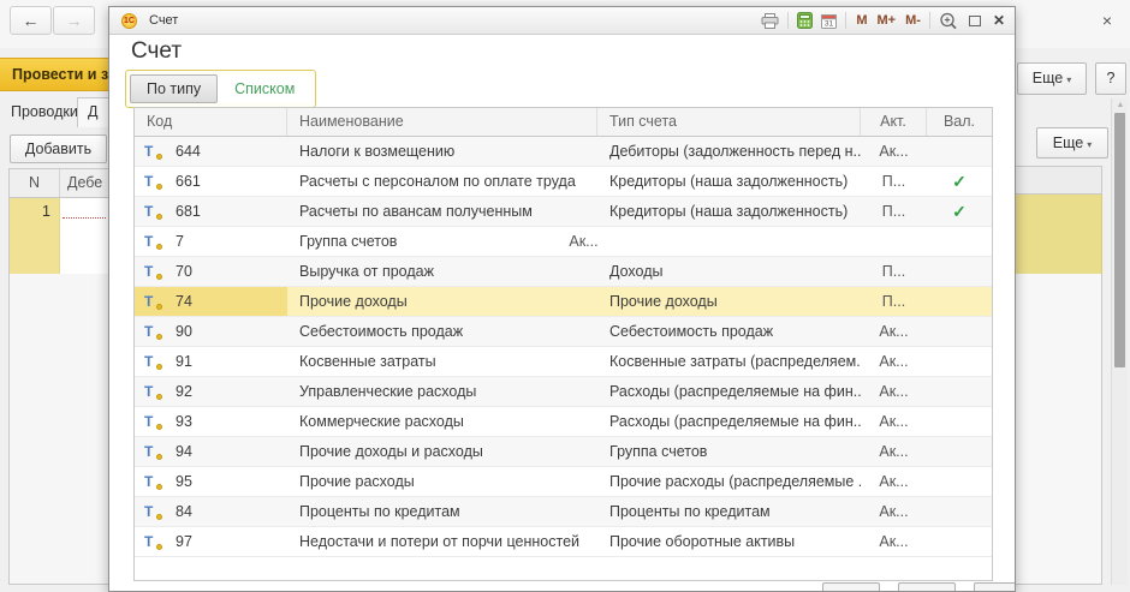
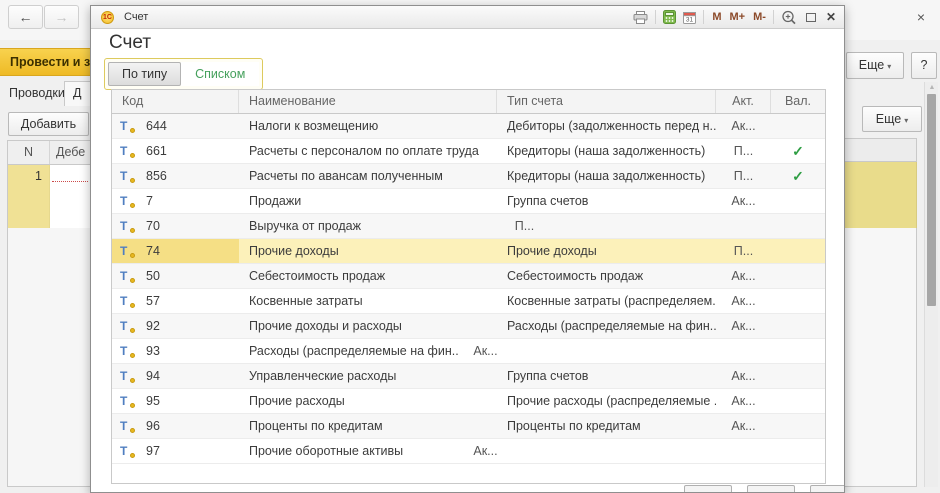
  ←
  →
  ×
  Провести и з
  Проводки
  Д
  Добавить
  N
  Дебе
  1
  Еще ▾
  ?
  Еще ▾
  Счет
  M
  M+
  M-
  ✕
  Счет
  По типу
  Списком
  Код
  Наименование
  Тип счета
  Акт.
  Вал.
  Т
  644
  Налоги к возмещению
  Дебиторы (задолженность перед н..
  Ак...
  Т
  661
  Расчеты с персоналом по оплате труда
  Кредиторы (наша задолженность)
  П...
  ✓
  Т
- 681
+ 856
  Расчеты по авансам полученным
  Кредиторы (наша задолженность)
  П...
  ✓
  Т
  7
+ Продажи
  Группа счетов
  Ак...
  Т
  70
  Выручка от продаж
- Доходы
  П...
  Т
  74
  Прочие доходы
  Прочие доходы
  П...
  Т
- 90
+ 50
  Себестоимость продаж
  Себестоимость продаж
  Ак...
  Т
- 91
+ 57
  Косвенные затраты
  Косвенные затраты (распределяем.
  Ак...
  Т
  92
- Управленческие расходы
+ Прочие доходы и расходы
  Расходы (распределяемые на фин..
  Ак...
  Т
  93
- Коммерческие расходы
  Расходы (распределяемые на фин..
  Ак...
  Т
  94
- Прочие доходы и расходы
+ Управленческие расходы
  Группа счетов
  Ак...
  Т
  95
  Прочие расходы
  Прочие расходы (распределяемые .
  Ак...
  Т
- 84
+ 96
  Проценты по кредитам
  Проценты по кредитам
  Ак...
  Т
  97
- Недостачи и потери от порчи ценностей
  Прочие оборотные активы
  Ак...
